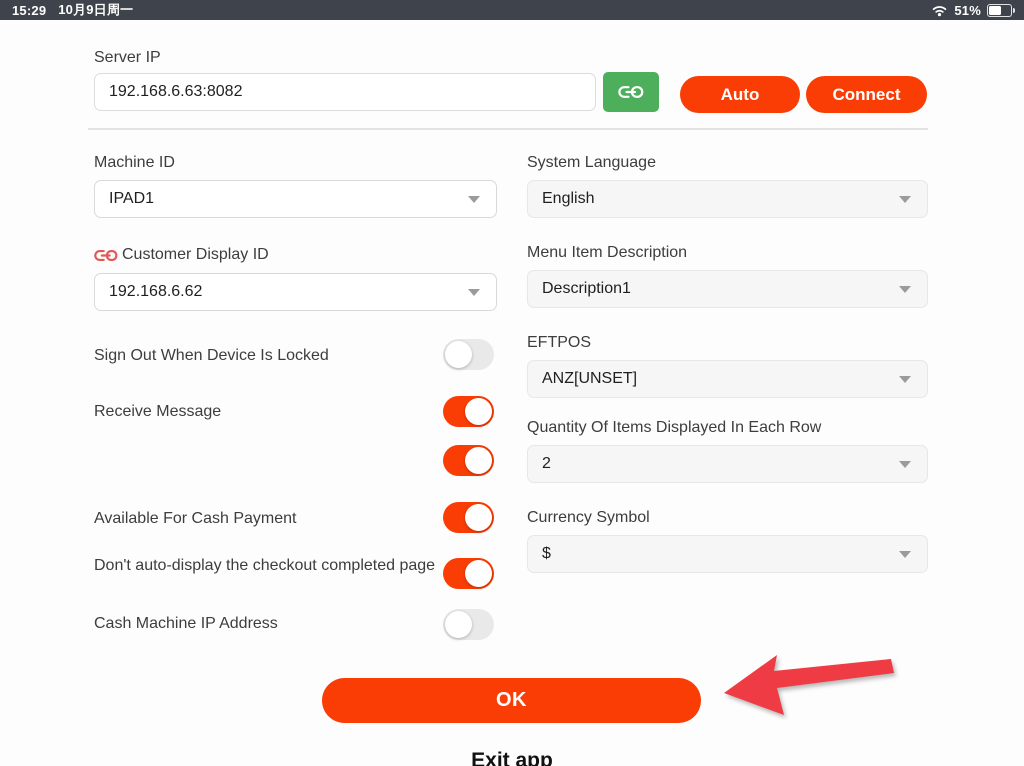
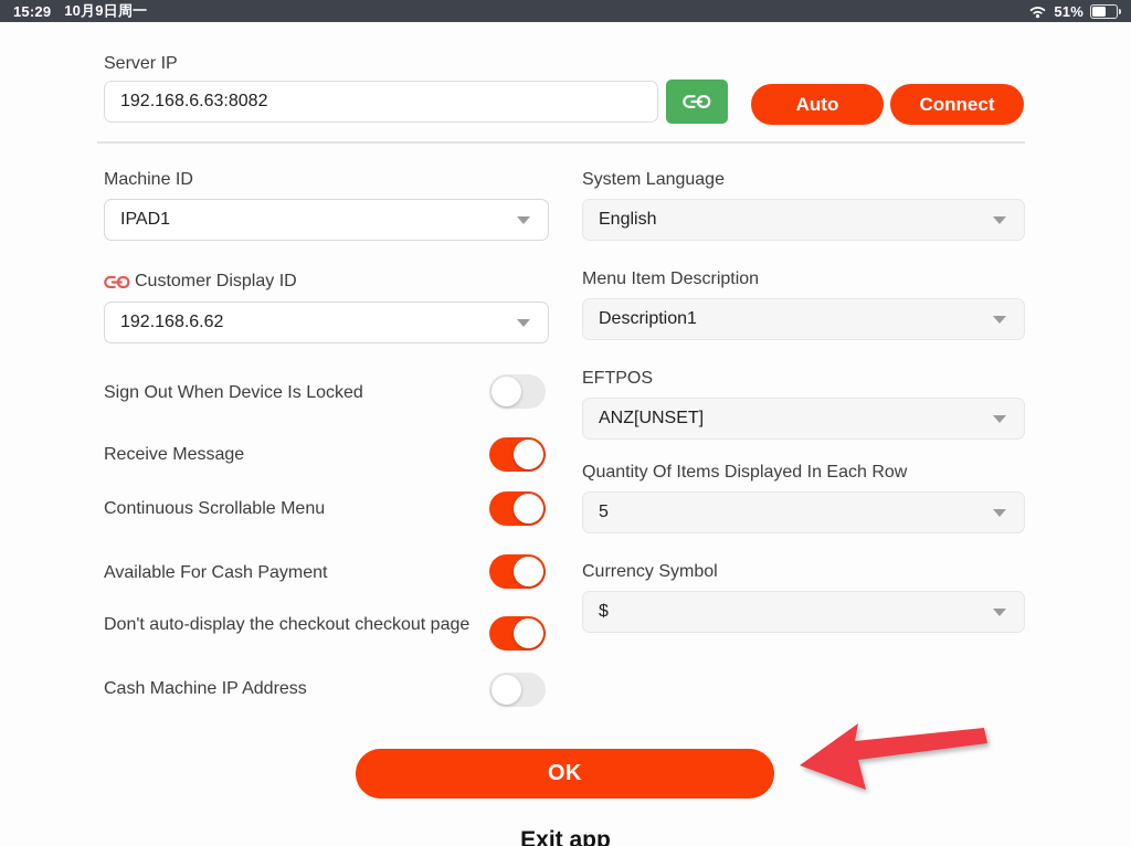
  15:29
  10月9日周一
  51%
  Server IP
  192.168.6.63:8082
  Auto
  Connect
  Machine ID
  IPAD1
  Customer Display ID
  192.168.6.62
  Sign Out When Device Is Locked
  Receive Message
+ Continuous Scrollable Menu
  Available For Cash Payment
- Don't auto-display the checkout completed page
+ Don't auto-display the checkout checkout page
  Cash Machine IP Address
  System Language
  English
  Menu Item Description
  Description1
  EFTPOS
  ANZ[UNSET]
  Quantity Of Items Displayed In Each Row
- 2
+ 5
  Currency Symbol
  $
  OK
  Exit app
